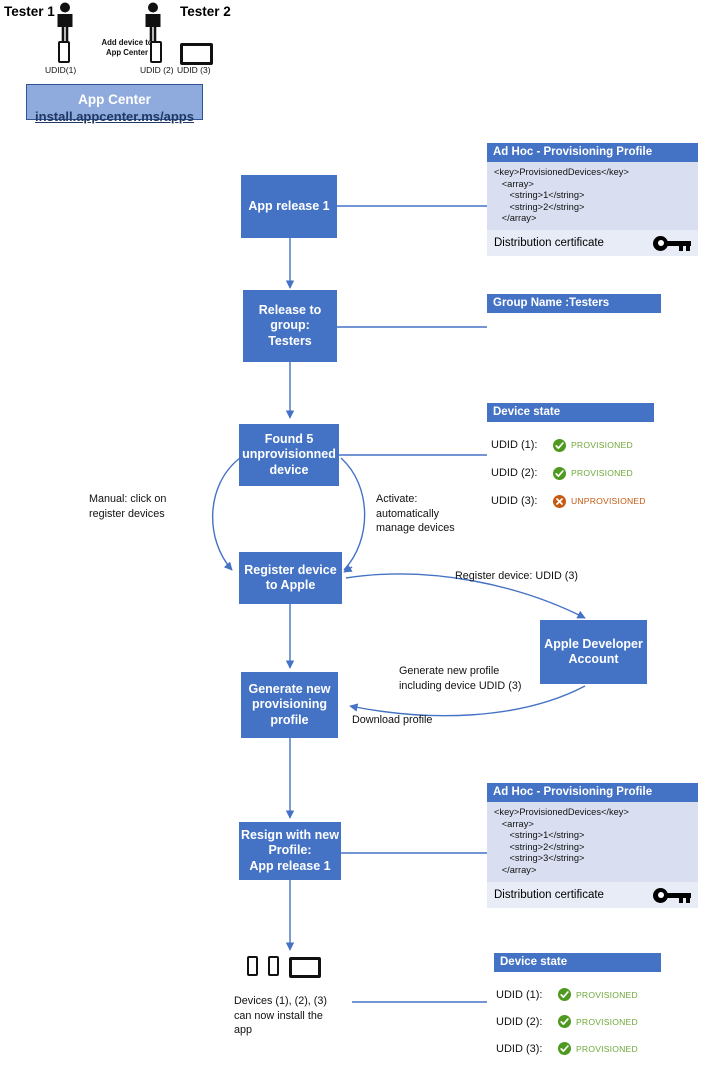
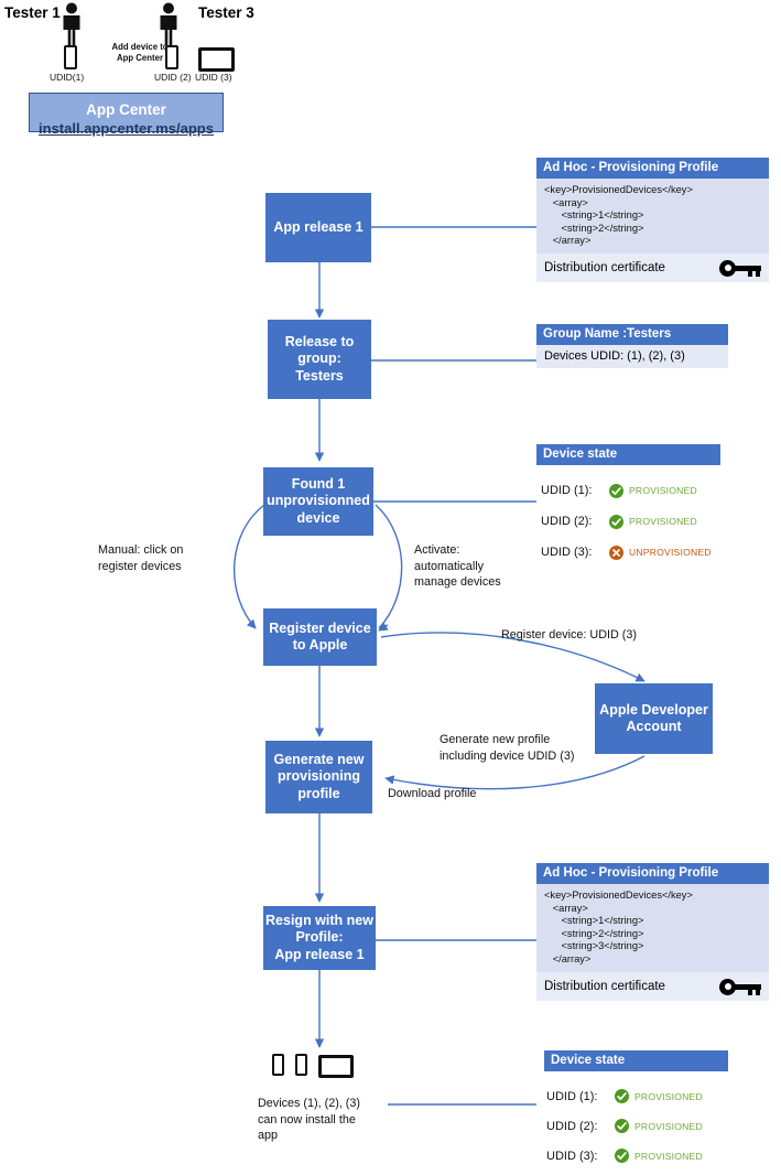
  Tester 1
- Tester 2
+ Tester 3
  UDID(1)
  Add device t
  App Center
  UDID (2)
  UDID (3)
  App Center
  install.appcenter.ms/apps
  App release 1
  Release to
  group:
  Testers
- Found 5
+ Found 1
  unprovisionned
  device
  Register device
  to Apple
  Generate new
  provisioning
  profile
  Resign with new
  Profile:
  App release 1
  Apple Developer
  Account
  Ad Hoc - Provisioning Profile
  <key>ProvisionedDevices</key>
  <array>
  <string>1</string>
  <string>2</string>
  </array>
  Distribution certificate
  Group Name :Testers
+ Devices UDID: (1), (2), (3)
  Device state
  UDID (1):
  PROVISIONED
  UDID (2):
  PROVISIONED
  UDID (3):
  UNPROVISIONED
  Manual: click on
  register devices
  Activate:
  automatically
  manage devices
  Register device: UDID (3)
  Generate new profile
  including device UDID (3)
  Download profile
  Devices (1), (2), (3)
  can now install the
  app
  Ad Hoc - Provisioning Profile
  <key>ProvisionedDevices</key>
  <array>
  <string>1</string>
  <string>2</string>
  <string>3</string>
  </array>
  Distribution certificate
  Device state
  UDID (1):
  PROVISIONED
  UDID (2):
  PROVISIONED
  UDID (3):
  PROVISIONED
